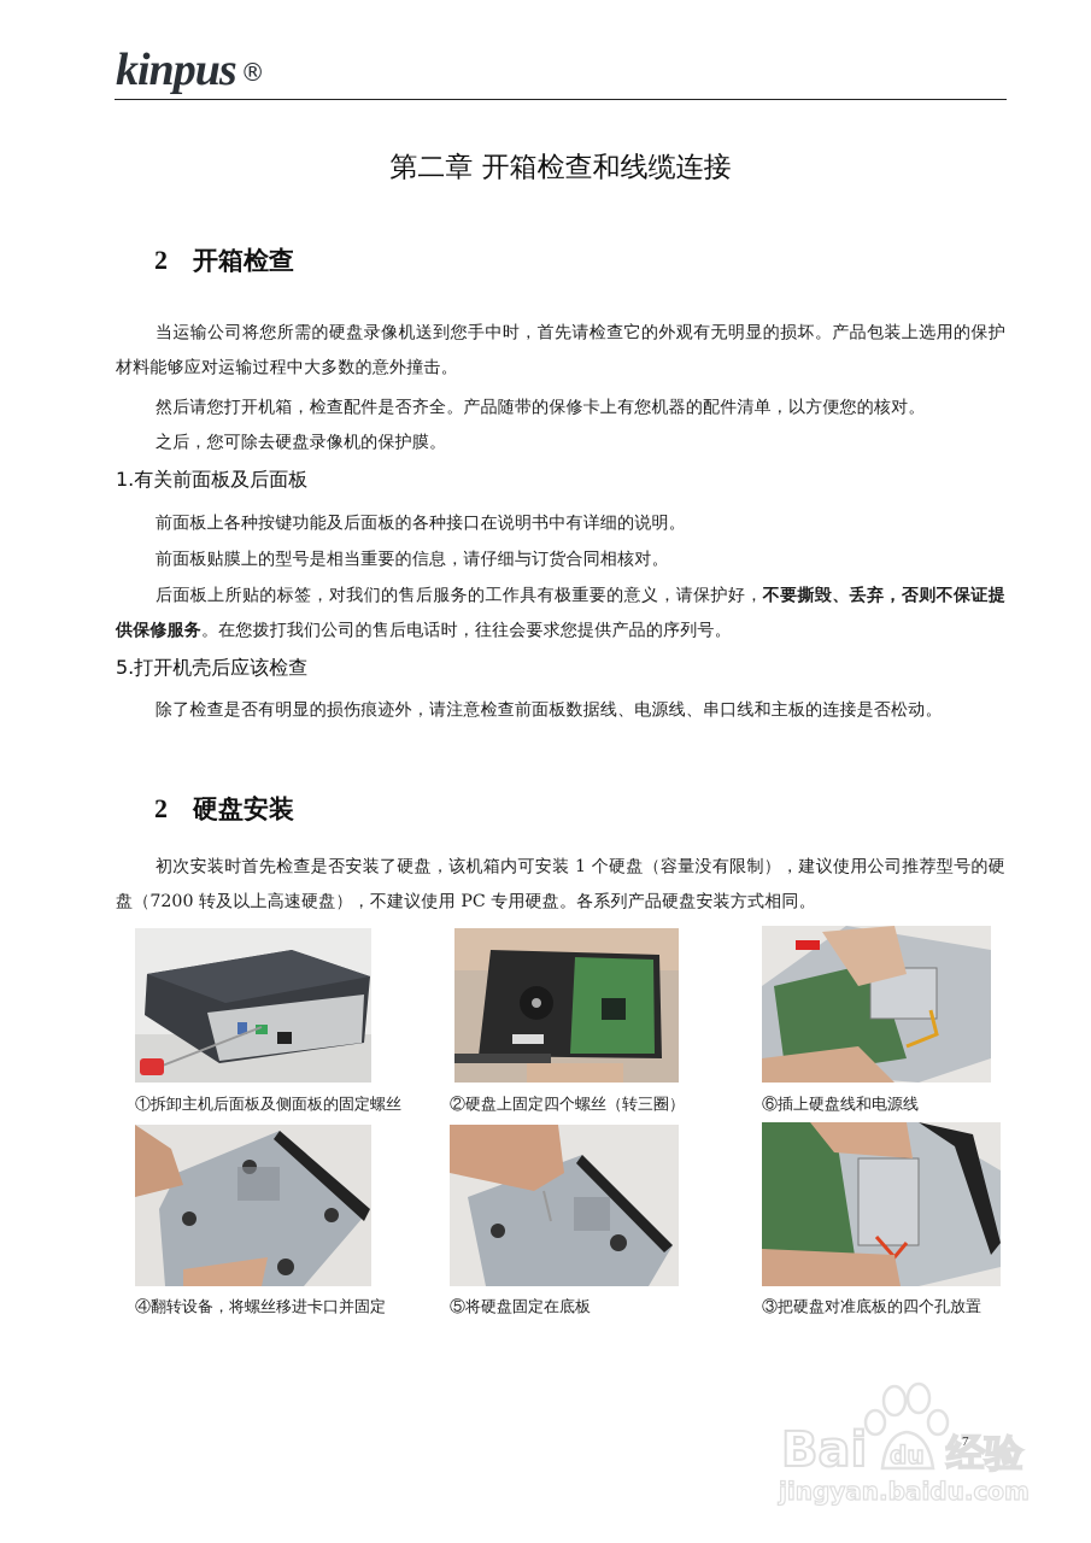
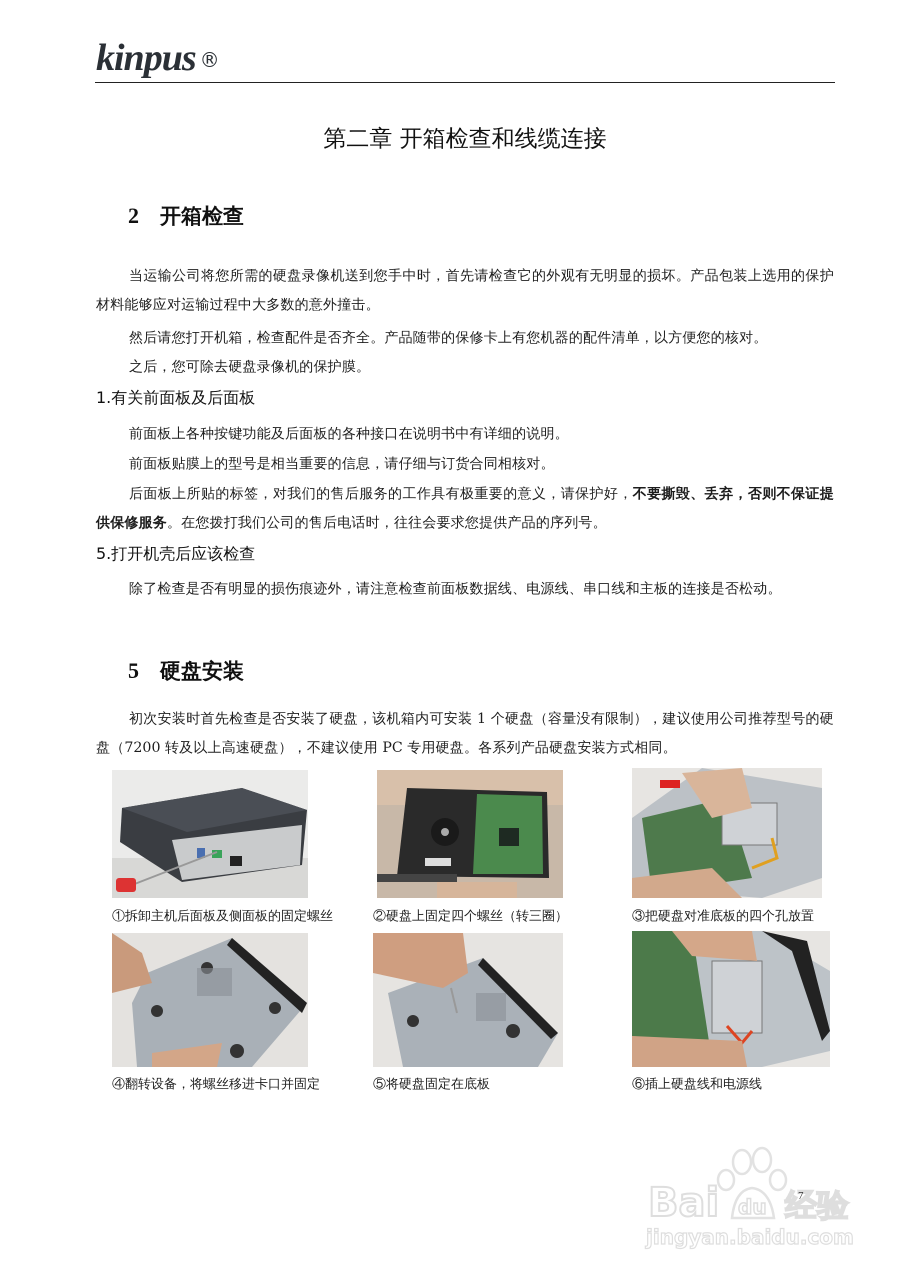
  kinpus ®
  第二章 开箱检查和线缆连接
  2 开箱检查
  当运输公司将您所需的硬盘录像机送到您手中时，首先请检查它的外观有无明显的损坏。产品包装上选用的保护材料能够应对运输过程中大多数的意外撞击。
  然后请您打开机箱，检查配件是否齐全。产品随带的保修卡上有您机器的配件清单，以方便您的核对。
  之后，您可除去硬盘录像机的保护膜。
  1.有关前面板及后面板
  前面板上各种按键功能及后面板的各种接口在说明书中有详细的说明。
  前面板贴膜上的型号是相当重要的信息，请仔细与订货合同相核对。
  后面板上所贴的标签，对我们的售后服务的工作具有极重要的意义，请保护好，不要撕毁、丢弃，否则不保证提供保修服务。在您拨打我们公司的售后电话时，往往会要求您提供产品的序列号。
  5.打开机壳后应该检查
  除了检查是否有明显的损伤痕迹外，请注意检查前面板数据线、电源线、串口线和主板的连接是否松动。
- 2 硬盘安装
+ 5 硬盘安装
  初次安装时首先检查是否安装了硬盘，该机箱内可安装 1 个硬盘（容量没有限制），建议使用公司推荐型号的硬盘（7200 转及以上高速硬盘），不建议使用 PC 专用硬盘。各系列产品硬盘安装方式相同。
  ①拆卸主机后面板及侧面板的固定螺丝
  ②硬盘上固定四个螺丝（转三圈）
- ⑥插上硬盘线和电源线
+ ③把硬盘对准底板的四个孔放置
  ④翻转设备，将螺丝移进卡口并固定
  ⑤将硬盘固定在底板
- ③把硬盘对准底板的四个孔放置
+ ⑥插上硬盘线和电源线
  Bai
  du
  经验
  jingyan.baidu.com
  7
